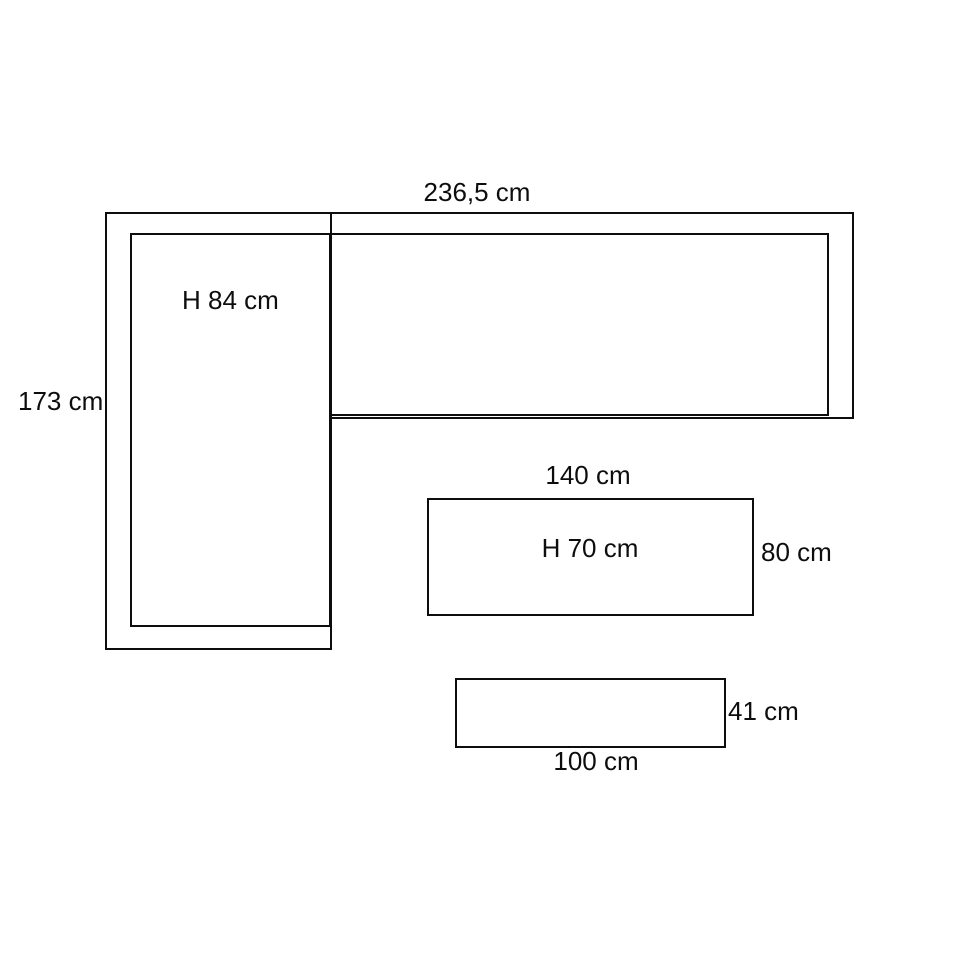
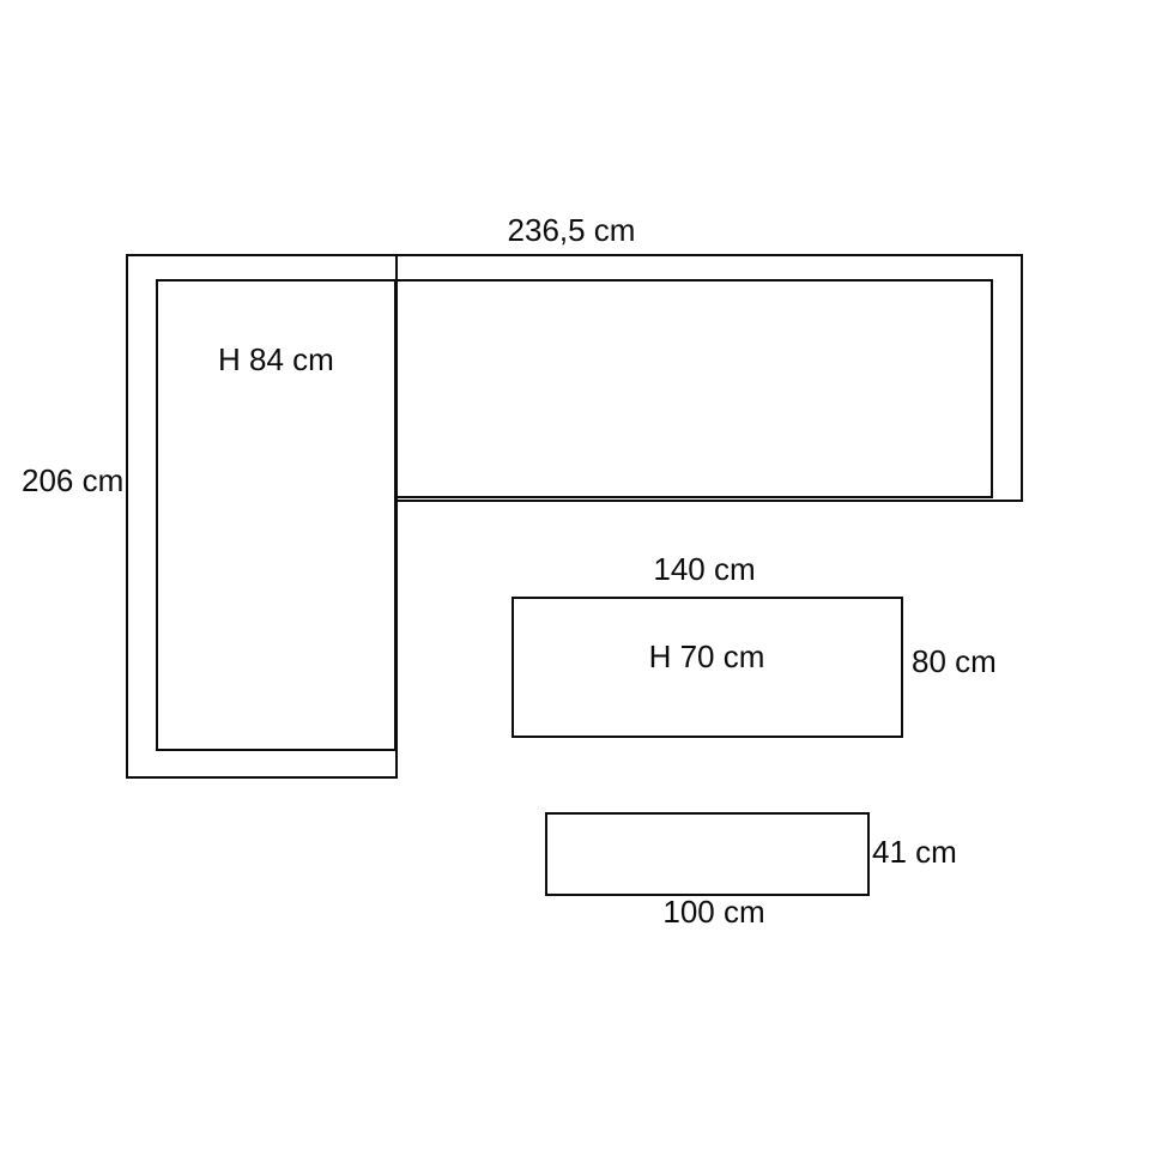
  236,5 cm
- 173 cm
+ 206 cm
  H 84 cm
  140 cm
  H 70 cm
  80 cm
  41 cm
  100 cm
